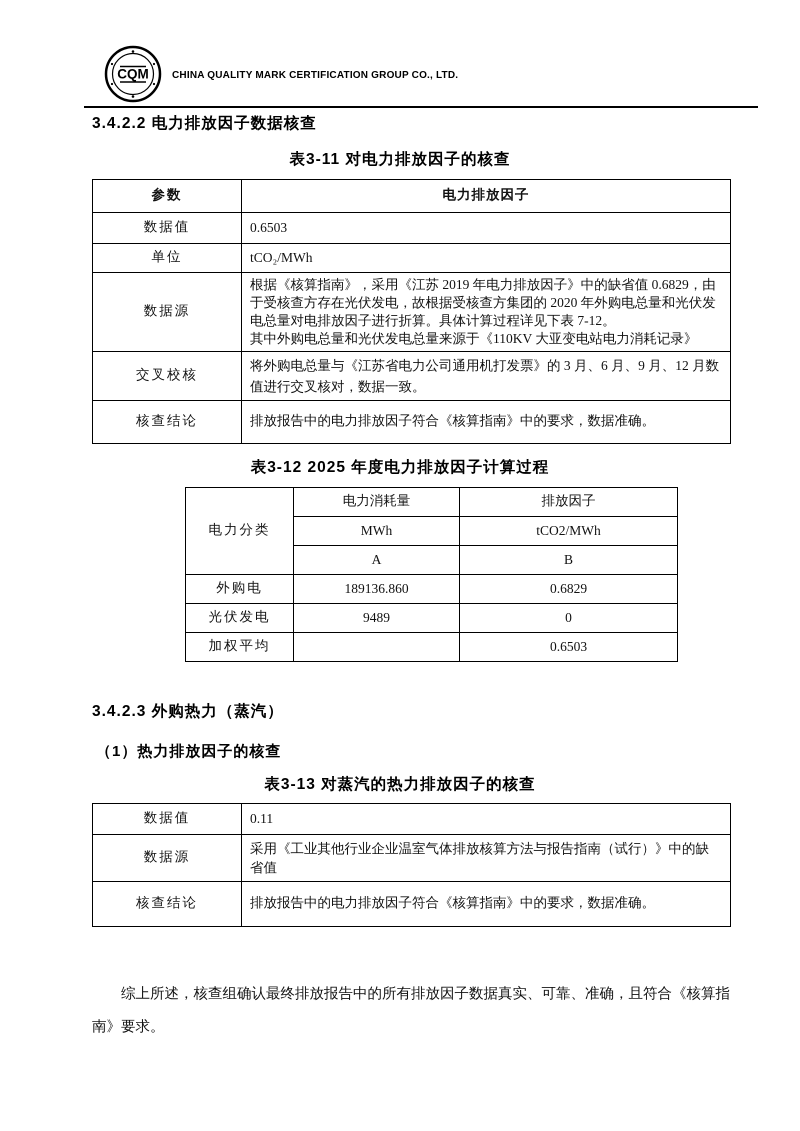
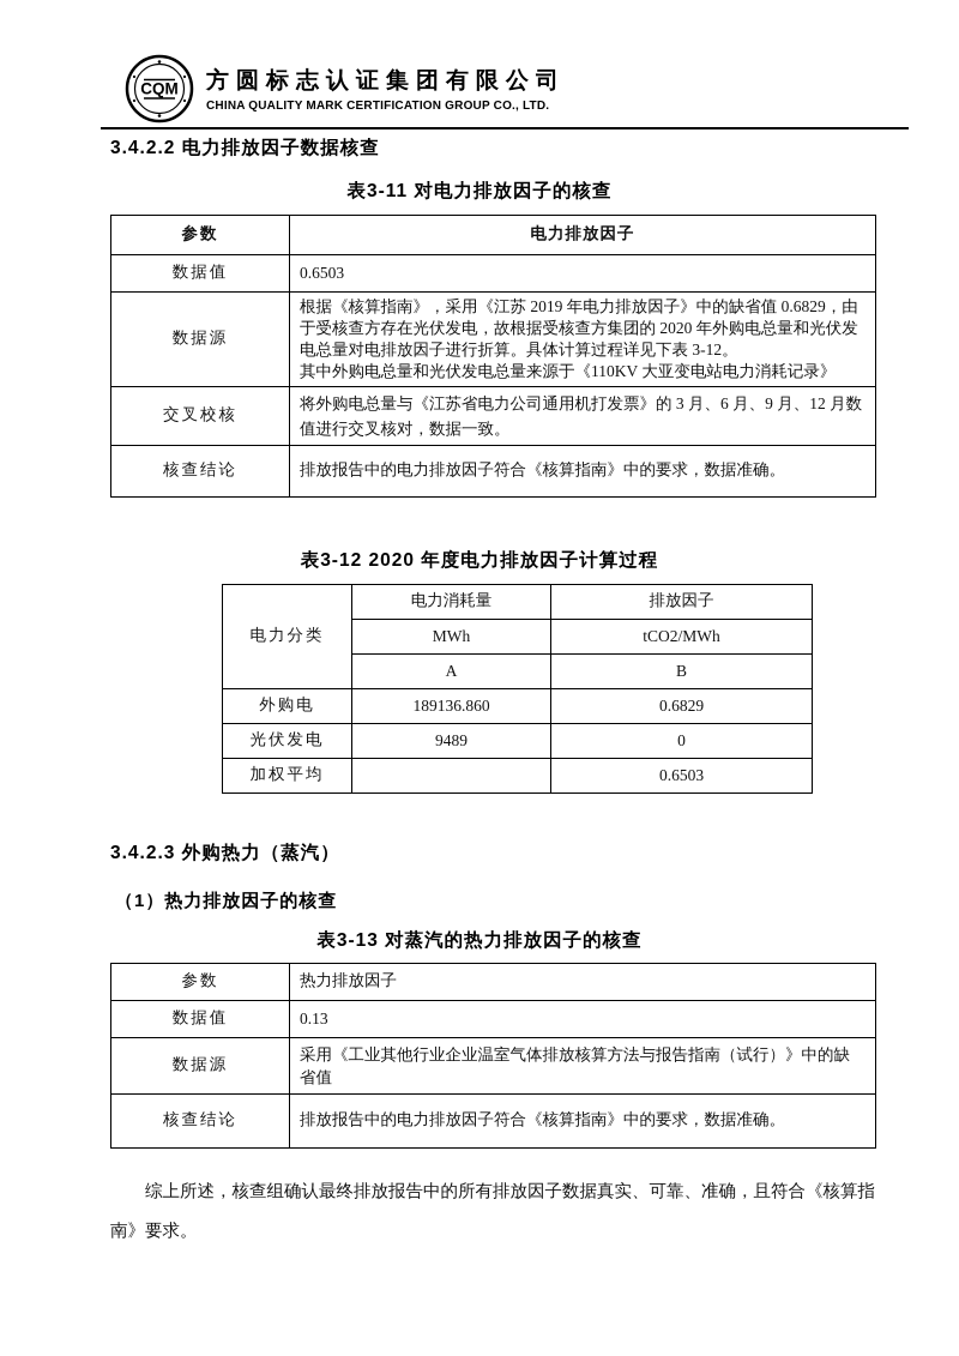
  CQM
+ 方圆标志认证集团有限公司
  CHINA QUALITY MARK CERTIFICATION GROUP CO., LTD.
  3.4.2.2 电力排放因子数据核查
  表3-11 对电力排放因子的核查
  参数	电力排放因子
  数据值	0.6503
- 单位	tCO₂/MWh
- 数据源	根据《核算指南》，采用《江苏 2019 年电力排放因子》中的缺省值 0.6829，由于受核查方存在光伏发电，故根据受核查方集团的 2020 年外购电总量和光伏发电总量对电排放因子进行折算。具体计算过程详见下表 7-12。 其中外购电总量和光伏发电总量来源于《110KV 大亚变电站电力消耗记录》
+ 数据源	根据《核算指南》，采用《江苏 2019 年电力排放因子》中的缺省值 0.6829，由于受核查方存在光伏发电，故根据受核查方集团的 2020 年外购电总量和光伏发电总量对电排放因子进行折算。具体计算过程详见下表 3-12。 其中外购电总量和光伏发电总量来源于《110KV 大亚变电站电力消耗记录》
  交叉校核	将外购电总量与《江苏省电力公司通用机打发票》的 3 月、6 月、9 月、12 月数值进行交叉核对，数据一致。
  核查结论	排放报告中的电力排放因子符合《核算指南》中的要求，数据准确。
- 表3-12 2025 年度电力排放因子计算过程
+ 表3-12 2020 年度电力排放因子计算过程
  电力分类	电力消耗量	排放因子
  MWh	tCO2/MWh
  A	B
  外购电	189136.860	0.6829
  光伏发电	9489	0
  加权平均		0.6503
  3.4.2.3 外购热力（蒸汽）
  （1）热力排放因子的核查
  表3-13 对蒸汽的热力排放因子的核查
+ 参数	热力排放因子
- 数据值	0.11
+ 数据值	0.13
  数据源	采用《工业其他行业企业温室气体排放核算方法与报告指南（试行）》中的缺省值
  核查结论	排放报告中的电力排放因子符合《核算指南》中的要求，数据准确。
  综上所述，核查组确认最终排放报告中的所有排放因子数据真实、可靠、准确，且符合《核算指南》要求。
